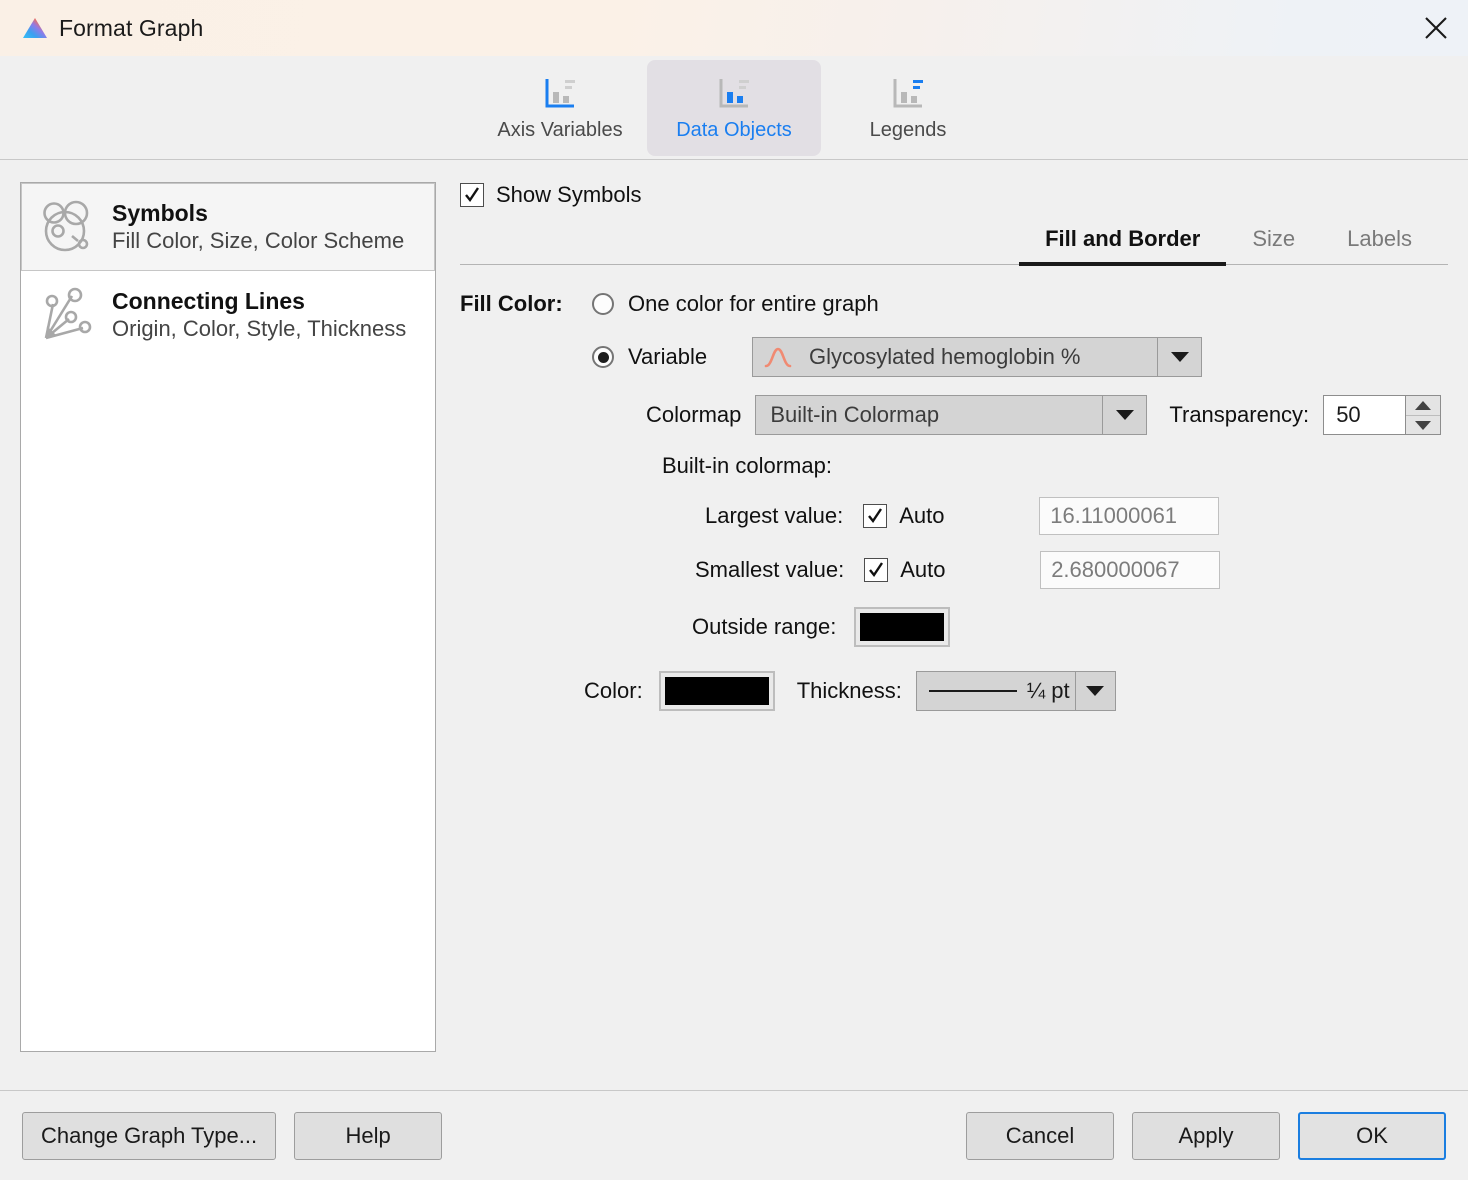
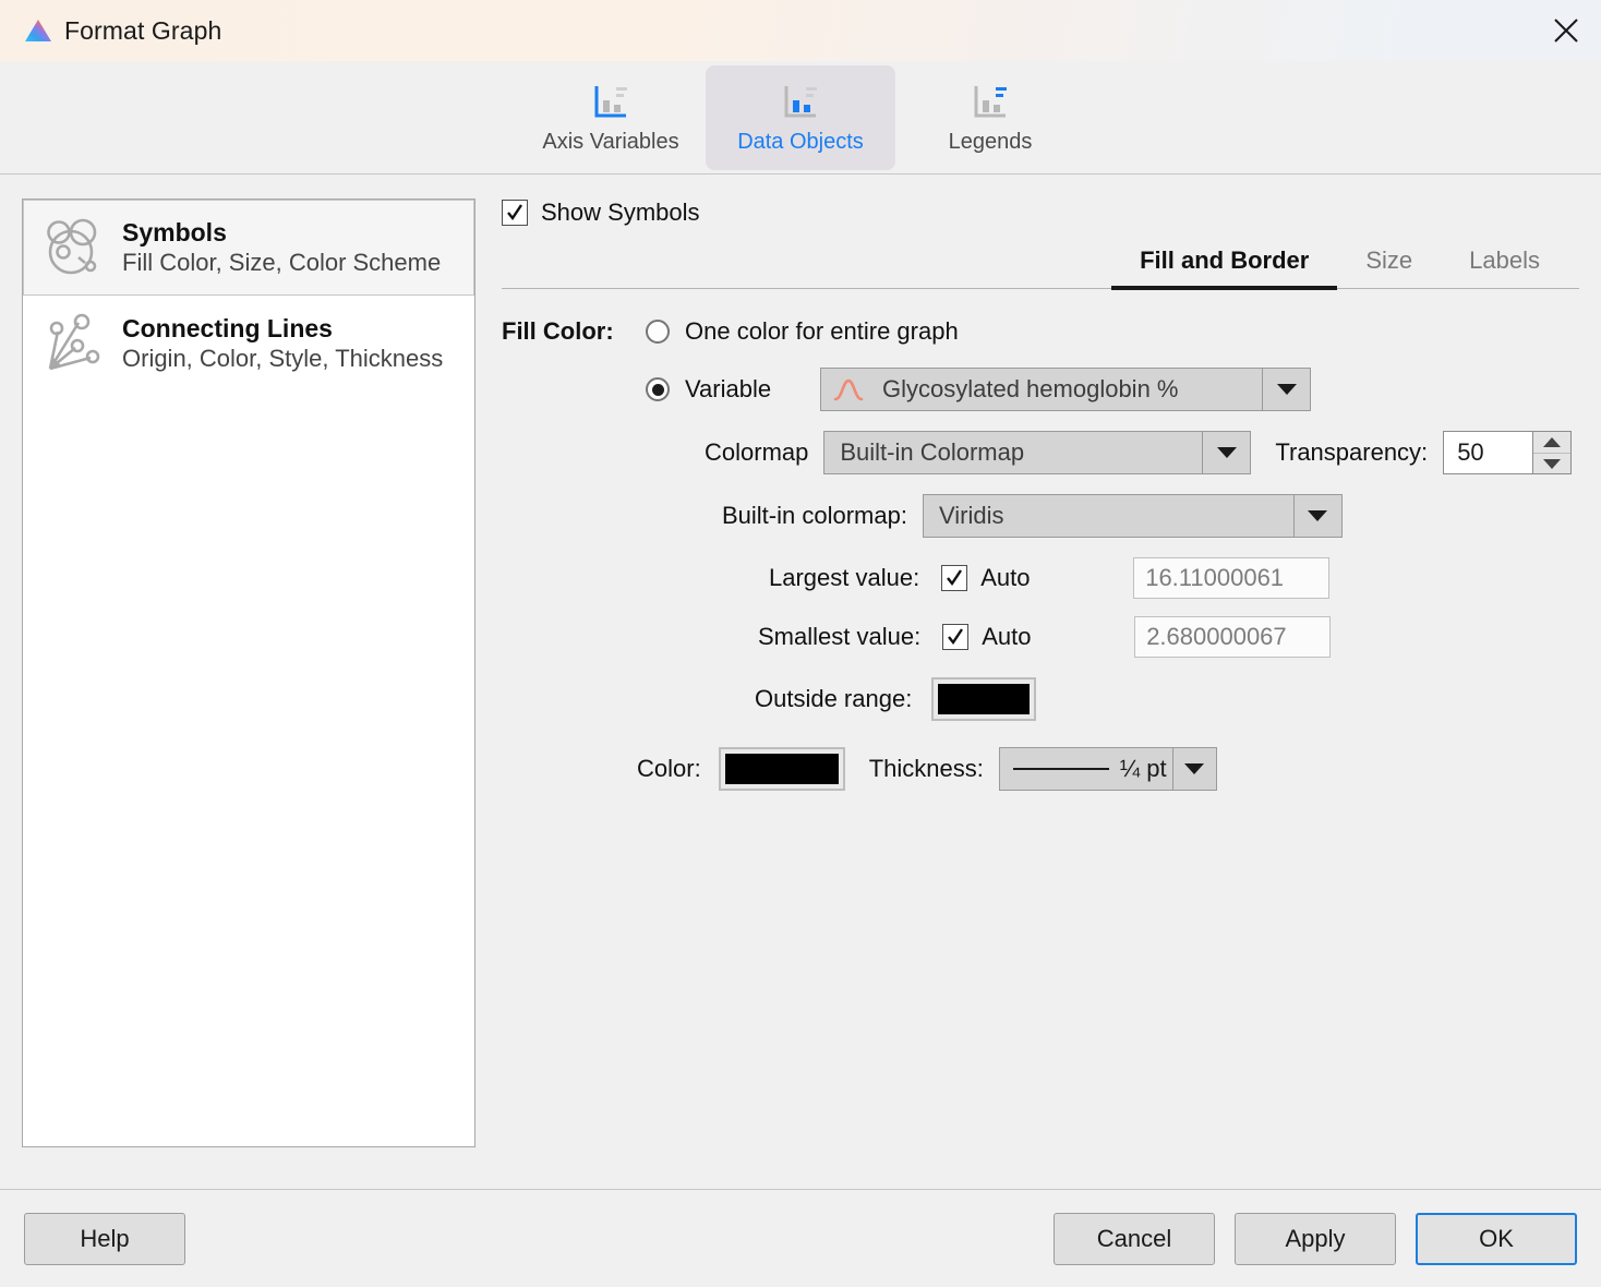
  Format Graph
  Axis Variables
  Data Objects
  Legends
  Symbols
  Fill Color, Size, Color Scheme
  Connecting Lines
  Origin, Color, Style, Thickness
  Show Symbols
  Fill and Border
  Size
  Labels
  Fill Color:
  One color for entire graph
  Variable
  Glycosylated hemoglobin %
  Colormap
  Built-in Colormap
  Transparency:
  50
  Built-in colormap:
+ Viridis
  Largest value:
  Auto
  16.11000061
  Smallest value:
  Auto
  2.680000067
  Outside range:
  Color:
  Thickness:
  ¼ pt
- Change Graph Type...
  Help
  Cancel
  Apply
  OK
